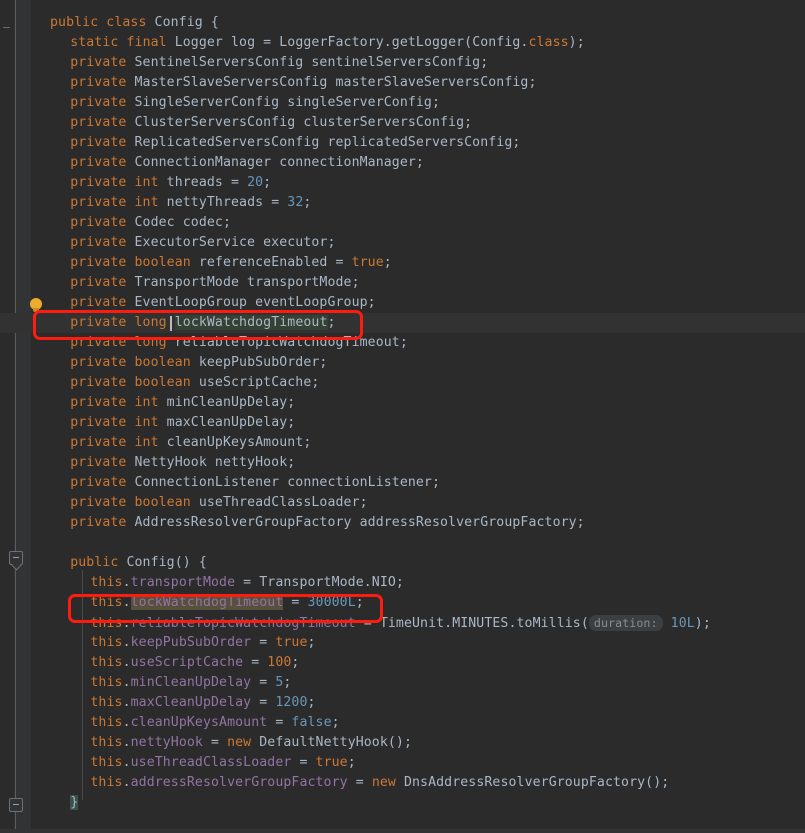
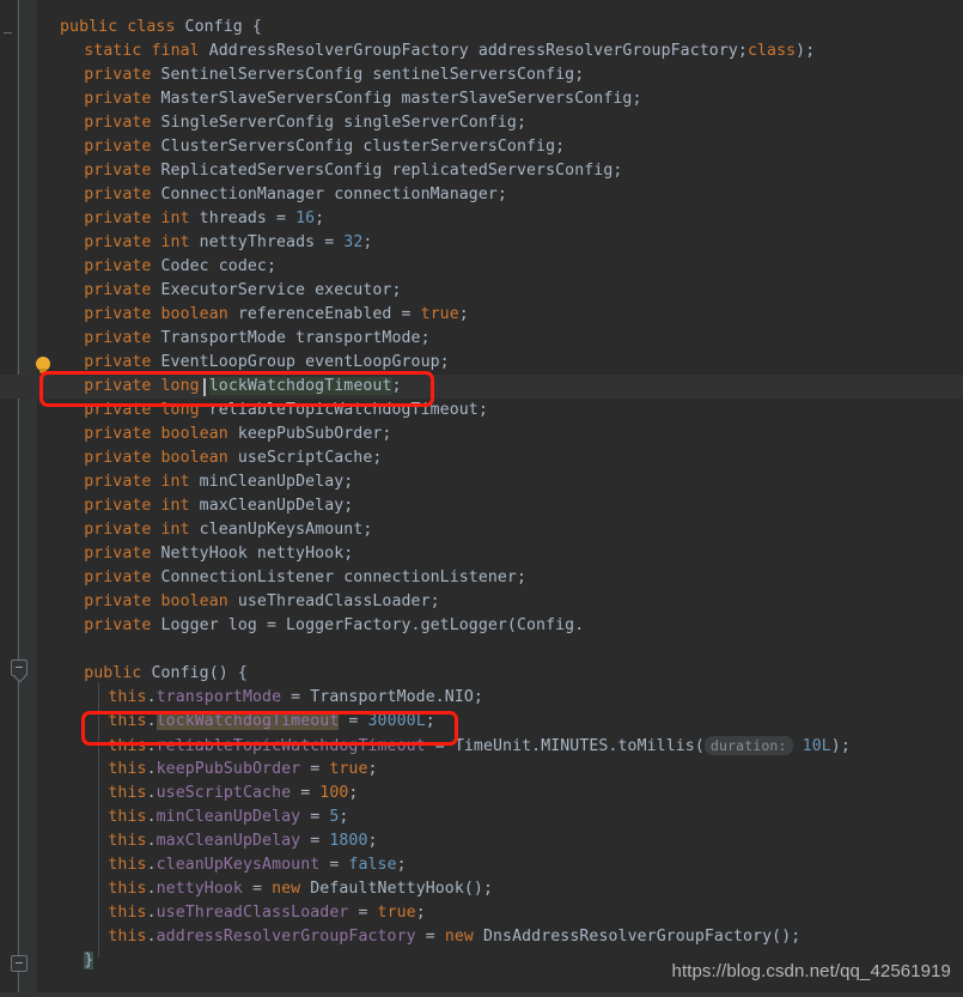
  public class Config {
- static final Logger log = LoggerFactory.getLogger(Config.class);
+ static final AddressResolverGroupFactory addressResolverGroupFactory;class);
  private SentinelServersConfig sentinelServersConfig;
  private MasterSlaveServersConfig masterSlaveServersConfig;
  private SingleServerConfig singleServerConfig;
  private ClusterServersConfig clusterServersConfig;
  private ReplicatedServersConfig replicatedServersConfig;
  private ConnectionManager connectionManager;
- private int threads = 20;
+ private int threads = 16;
  private int nettyThreads = 32;
  private Codec codec;
  private ExecutorService executor;
  private boolean referenceEnabled = true;
  private TransportMode transportMode;
  private EventLoopGroup eventLoopGroup;
  private long lockWatchdogTimeout;
  private long reliableTopicWatchdogTimeout;
  private boolean keepPubSubOrder;
  private boolean useScriptCache;
  private int minCleanUpDelay;
  private int maxCleanUpDelay;
  private int cleanUpKeysAmount;
  private NettyHook nettyHook;
  private ConnectionListener connectionListener;
  private boolean useThreadClassLoader;
- private AddressResolverGroupFactory addressResolverGroupFactory;
+ private Logger log = LoggerFactory.getLogger(Config.
  public Config() {
  this.transportMode = TransportMode.NIO;
  this.lockWatchdogTimeout = 30000L;
  this.reliableTopicWatchdogTimeout = TimeUnit.MINUTES.toMillis( duration: 10L);
  this.keepPubSubOrder = true;
  this.useScriptCache = 100;
  this.minCleanUpDelay = 5;
- this.maxCleanUpDelay = 1200;
+ this.maxCleanUpDelay = 1800;
  this.cleanUpKeysAmount = false;
  this.nettyHook = new DefaultNettyHook();
  this.useThreadClassLoader = true;
  this.addressResolverGroupFactory = new DnsAddressResolverGroupFactory();
  }
+ https://blog.csdn.net/qq_42561919
